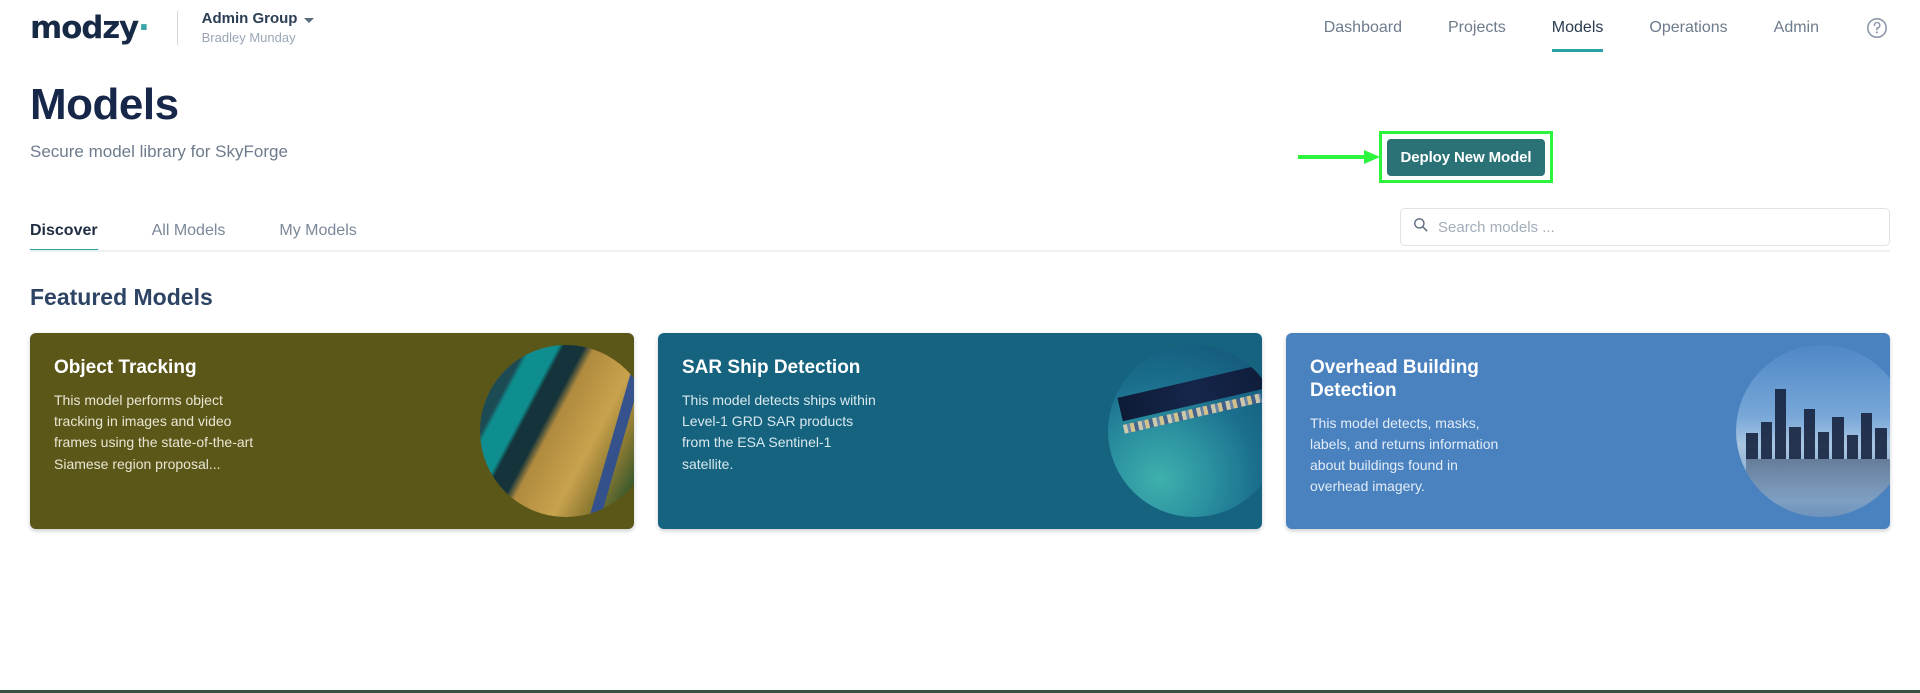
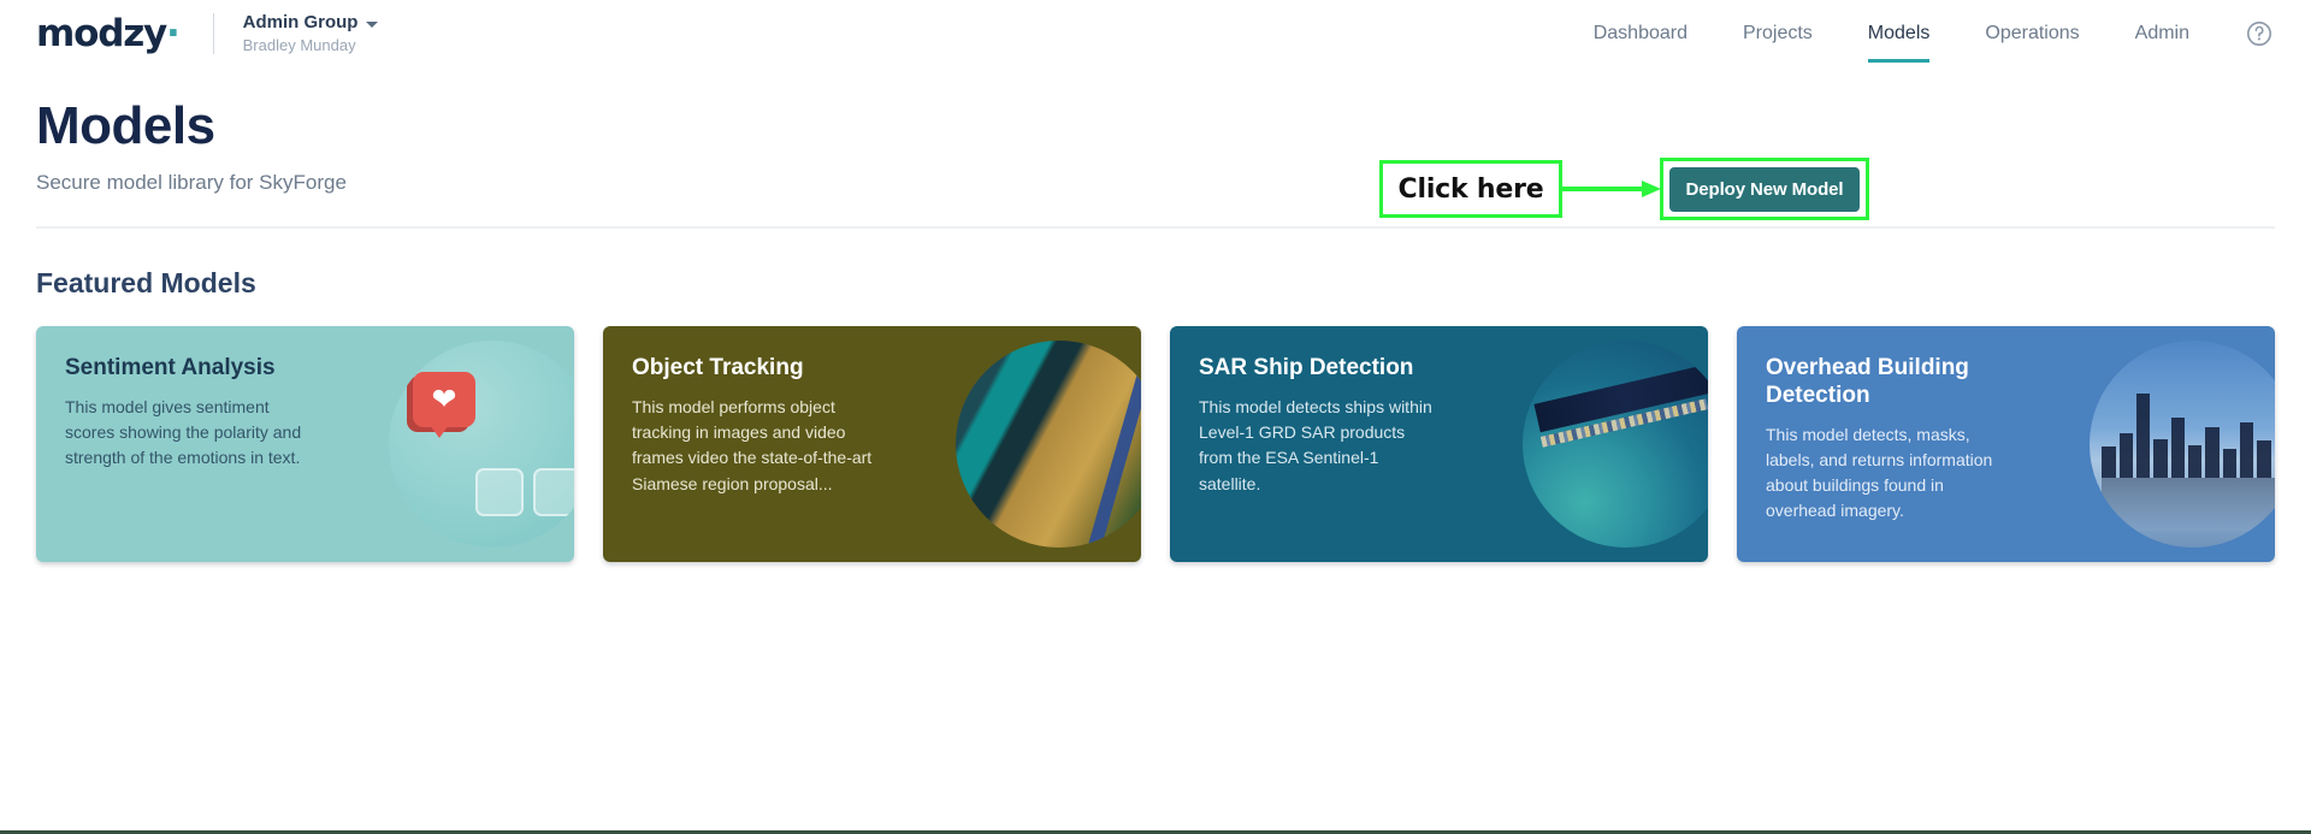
  modzy·
  Admin Group
  Bradley Munday
  Dashboard
  Projects
  Models
  Operations
  Admin
  Models
  Secure model library for SkyForge
+ Click here
  Deploy New Model
- Discover
- All Models
- My Models
- Search models ...
  Featured Models
+ ❤
+ Sentiment Analysis
+ This model gives sentiment scores showing the polarity and strength of the emotions in text.
  Object Tracking
- This model performs object tracking in images and video frames using the state-of-the-art Siamese region proposal...
+ This model performs object tracking in images and video frames video the state-of-the-art Siamese region proposal...
  SAR Ship Detection
  This model detects ships within Level-1 GRD SAR products from the ESA Sentinel-1 satellite.
  Overhead Building Detection
  This model detects, masks, labels, and returns information about buildings found in overhead imagery.
